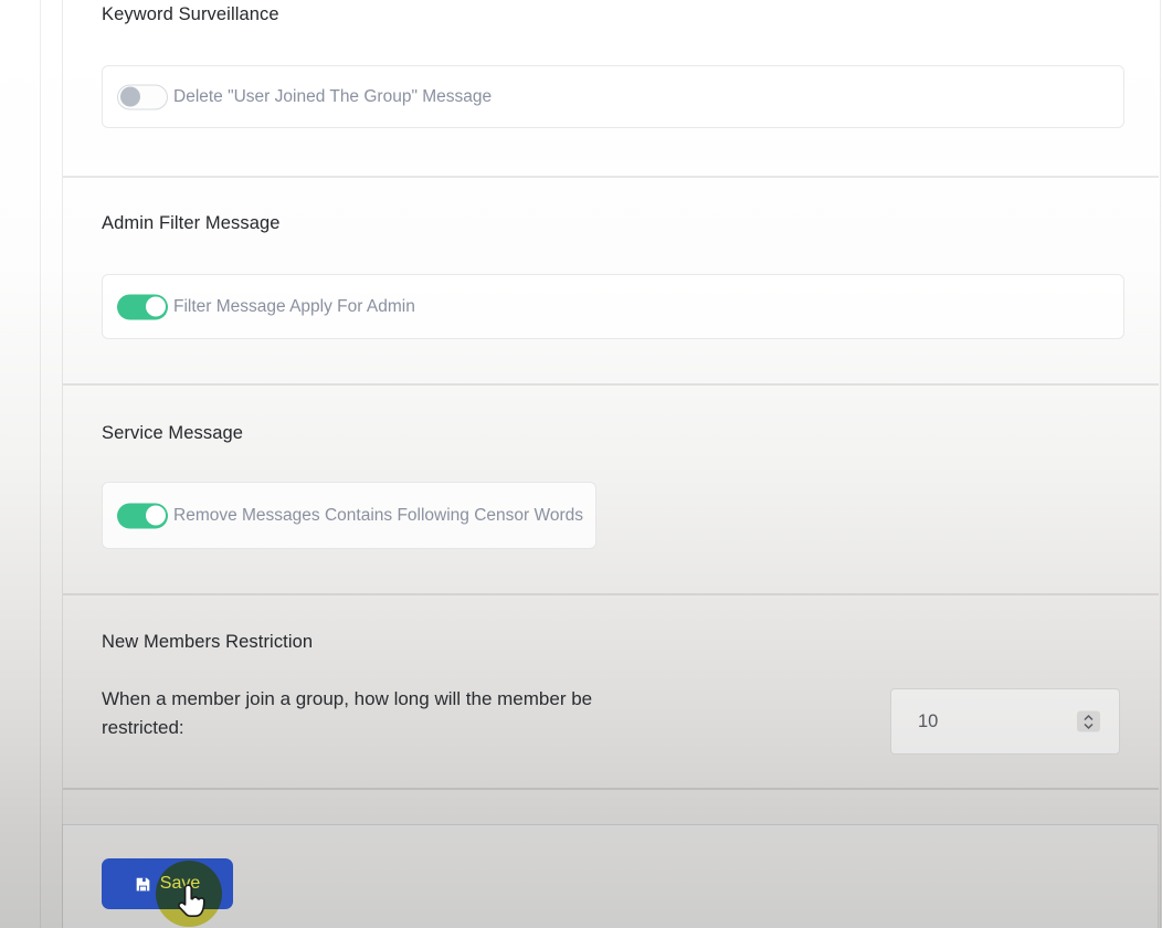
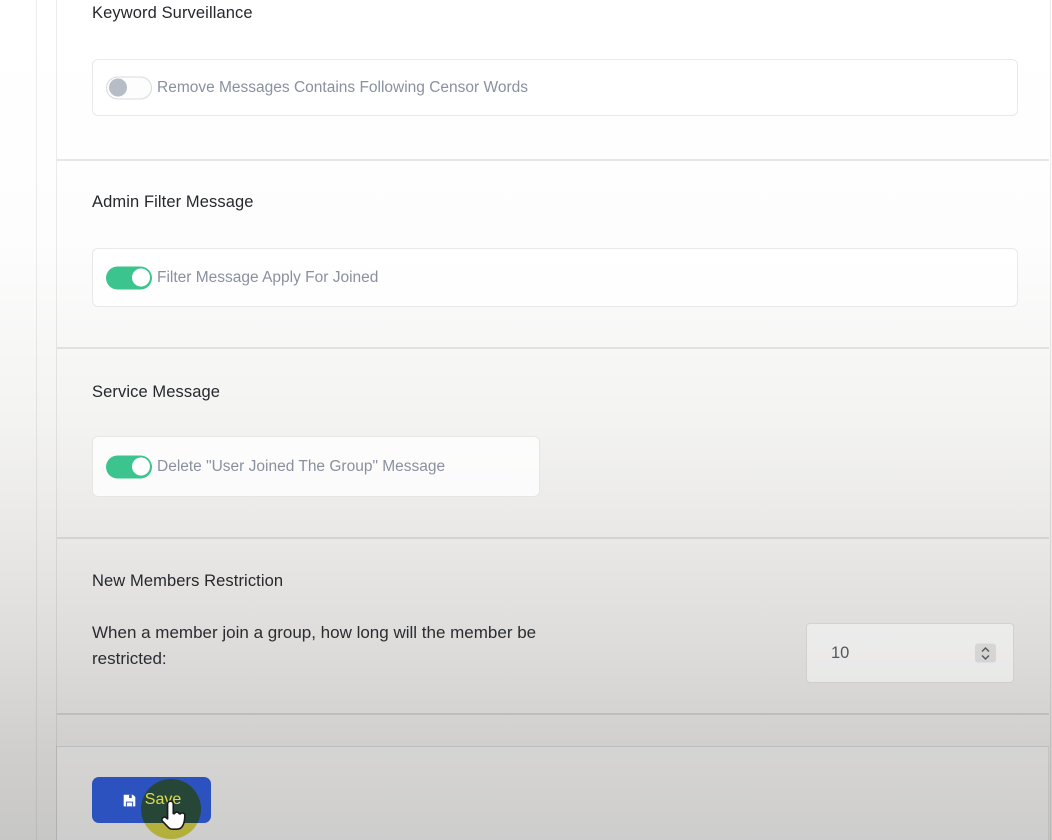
  Keyword Surveillance
- Delete "User Joined The Group" Message
+ Remove Messages Contains Following Censor Words
  Admin Filter Message
- Filter Message Apply For Admin
+ Filter Message Apply For Joined
  Service Message
- Remove Messages Contains Following Censor Words
+ Delete "User Joined The Group" Message
  New Members Restriction
  When a member join a group, how long will the member be restricted:
  10
